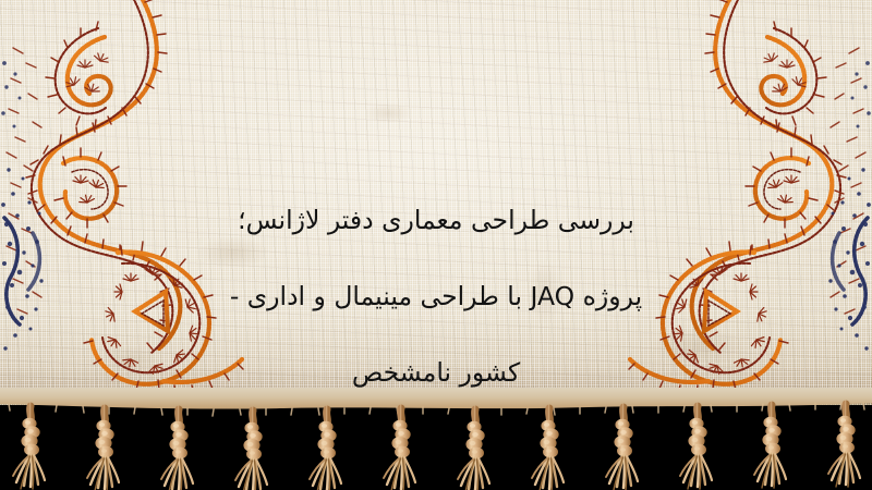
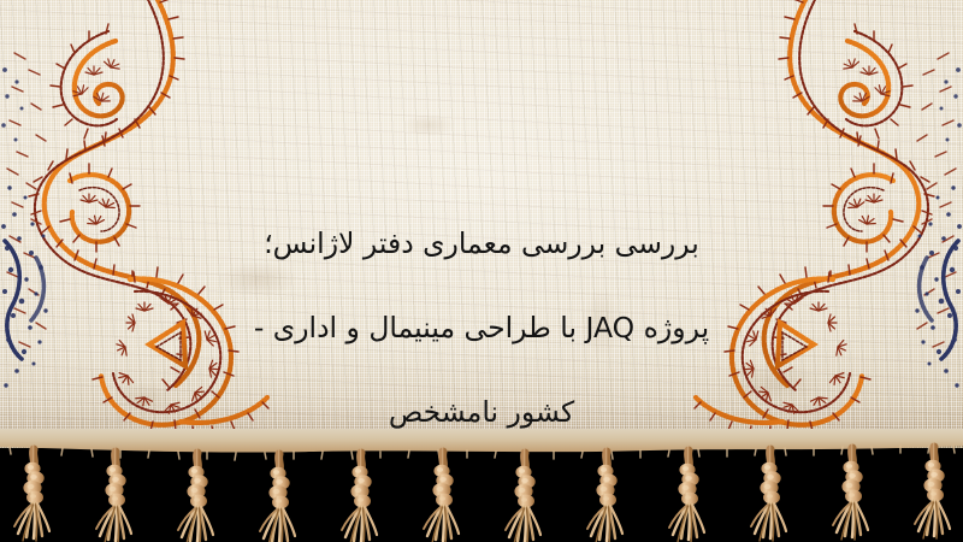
- بررسی طراحی معماری دفتر لاژانس؛
+ بررسی بررسی معماری دفتر لاژانس؛
  پروژه JAQ با طراحی مینیمال و اداری -
  کشور نامشخص
